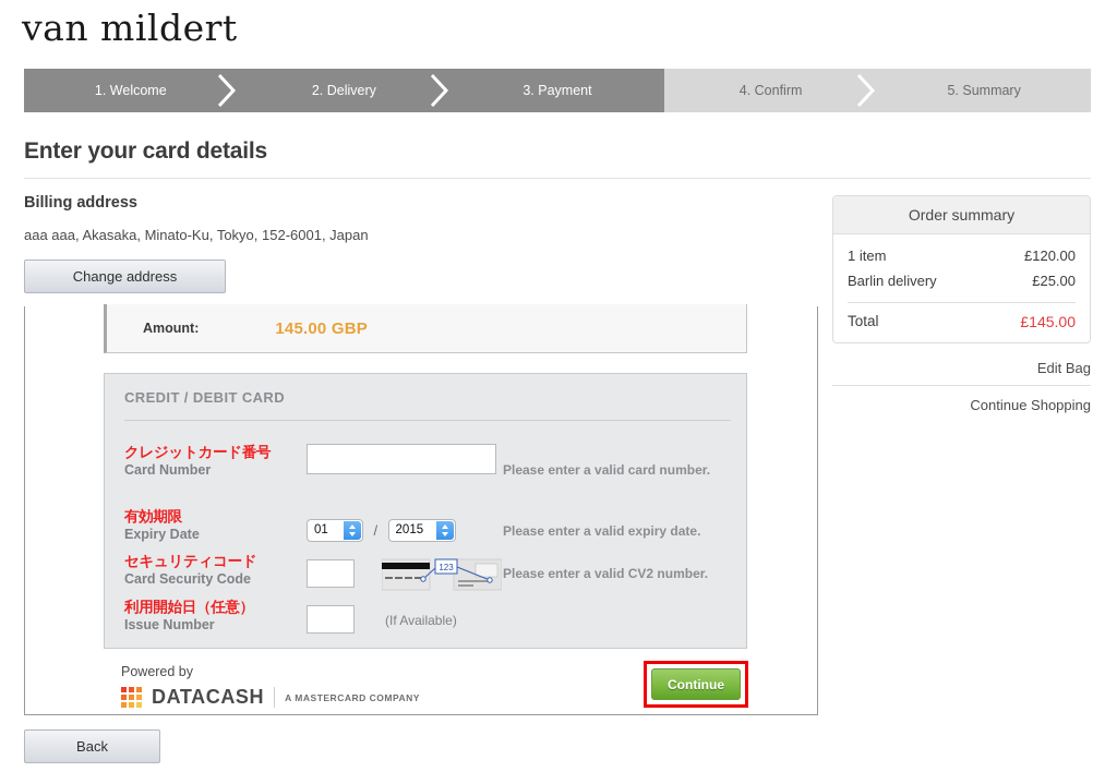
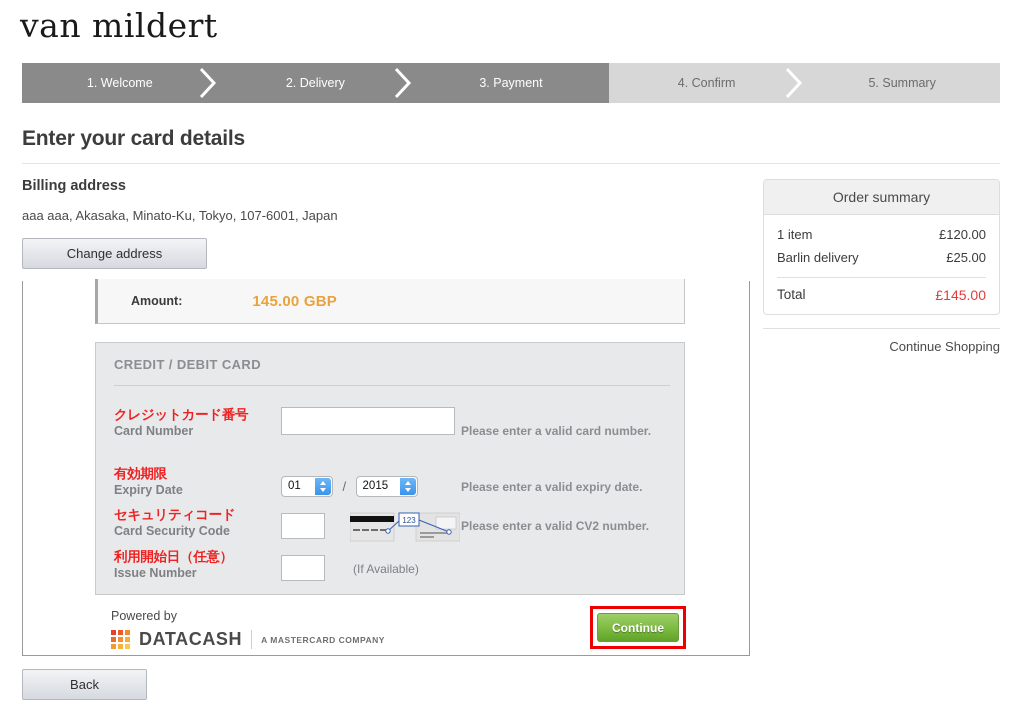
  van mildert
  1. Welcome
  2. Delivery
  3. Payment
  4. Confirm
  5. Summary
  Enter your card details
  Billing address
- aaa aaa, Akasaka, Minato-Ku, Tokyo, 152-6001, Japan
+ aaa aaa, Akasaka, Minato-Ku, Tokyo, 107-6001, Japan
  Change address
  Order summary
  1 item
  £120.00
  Barlin delivery
  £25.00
  Total
  £145.00
- Edit Bag
  Continue Shopping
  Amount:
  145.00 GBP
  CREDIT / DEBIT CARD
  クレジットカード番号
  Card Number
  Please enter a valid card number.
  有効期限
  Expiry Date
  01
  /
  2015
  Please enter a valid expiry date.
  セキュリティコード
  Card Security Code
  123
  Please enter a valid CV2 number.
  利用開始日（任意）
  Issue Number
  (If Available)
  Powered by
  DATACASH
  A MASTERCARD COMPANY
  Continue
  Back
